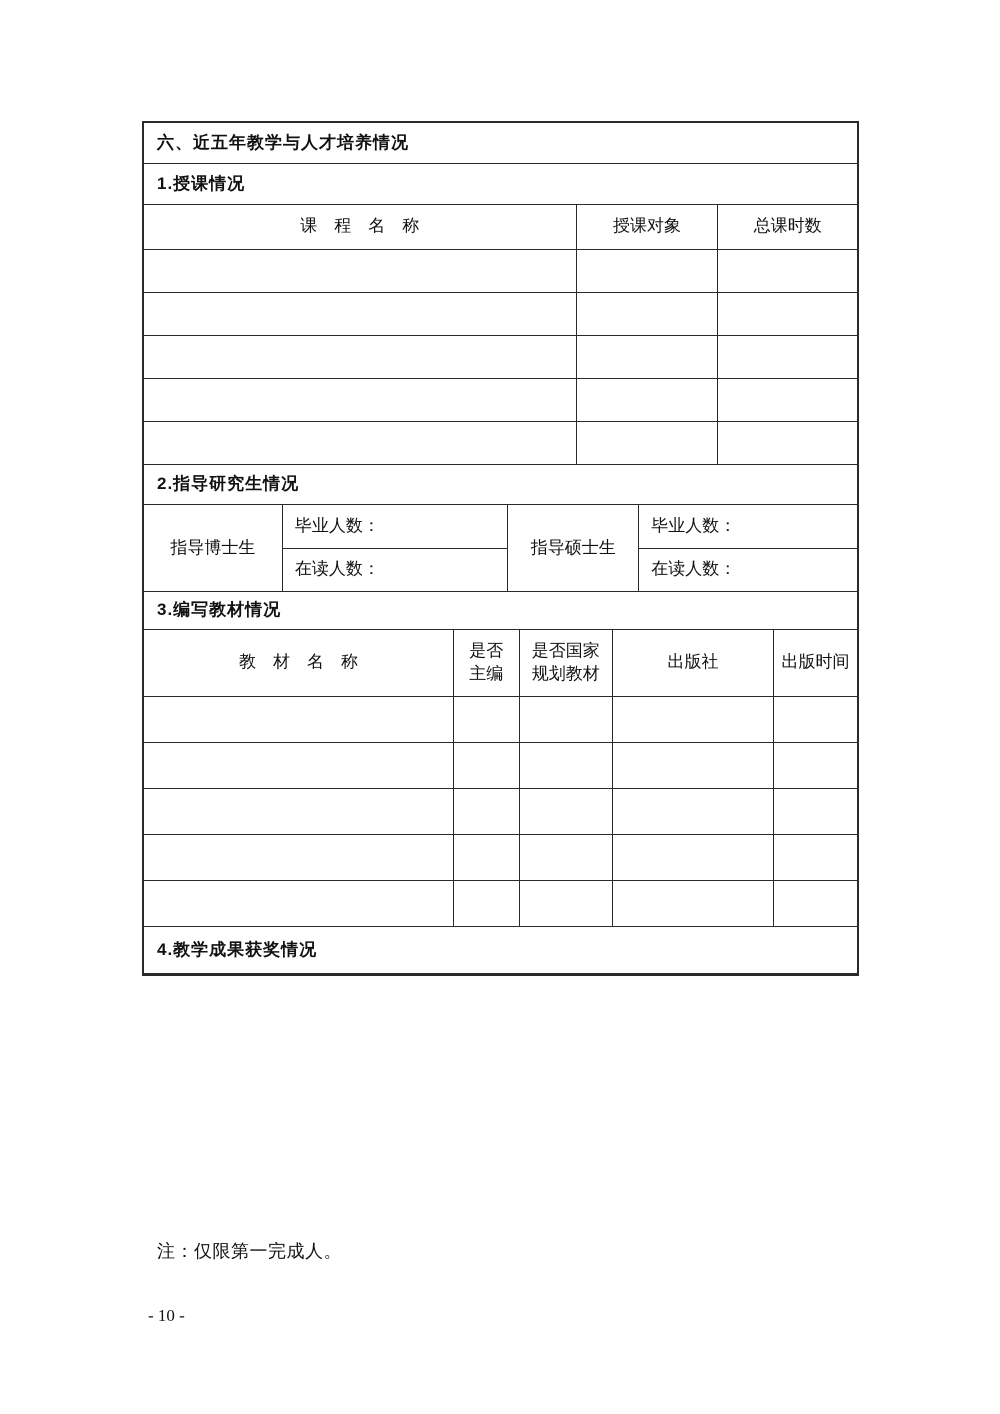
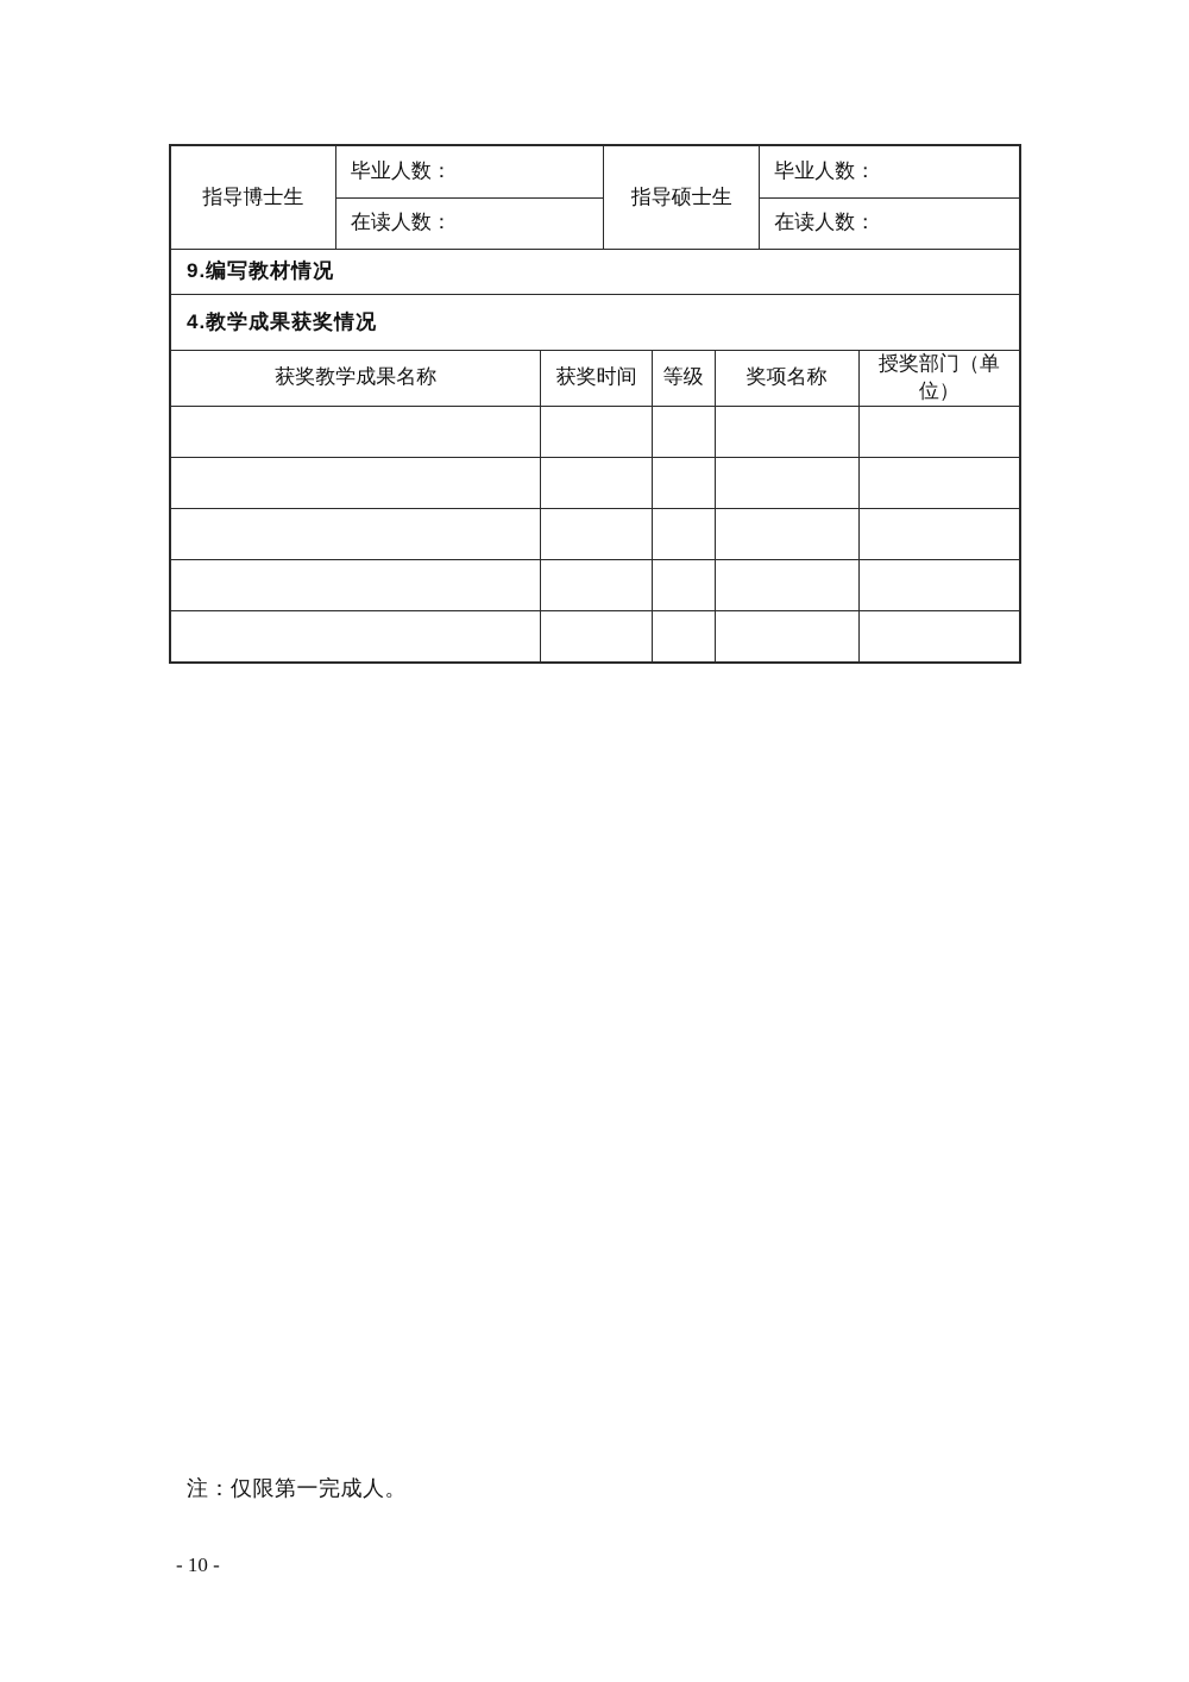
- 六、近五年教学与人才培养情况
- 1.授课情况
- 课 程 名 称	授课对象	总课时数
- 2.指导研究生情况
  指导博士生	毕业人数：	指导硕士生	毕业人数：
  在读人数：	在读人数：
- 3.编写教材情况
+ 9.编写教材情况
- 教 材 名 称	是否 主编	是否国家 规划教材	出版社	出版时间
  4.教学成果获奖情况
+ 获奖教学成果名称	获奖时间	等级	奖项名称	授奖部门（单位）
  注：仅限第一完成人。
  - 10 -
